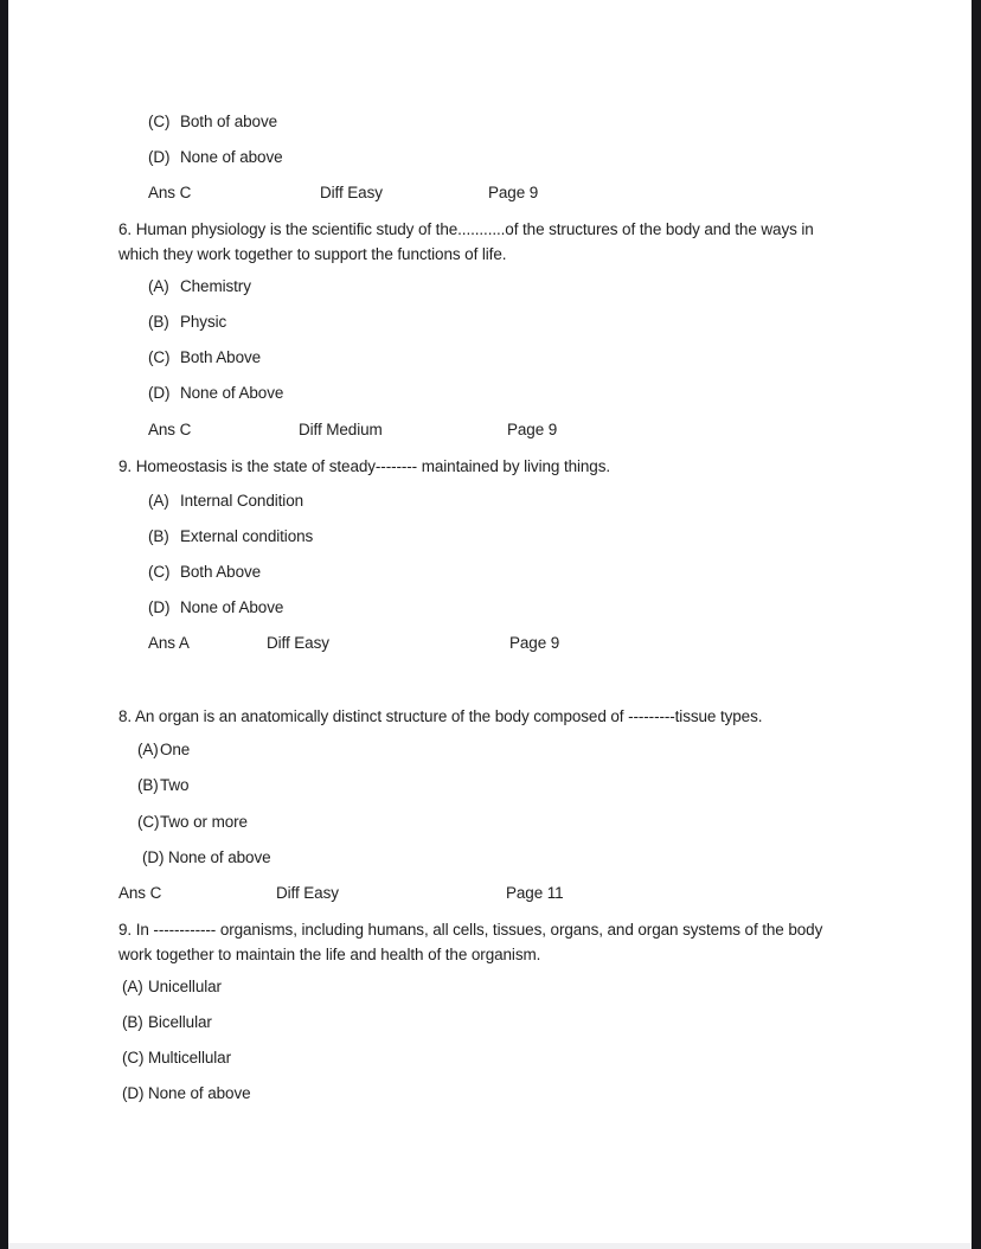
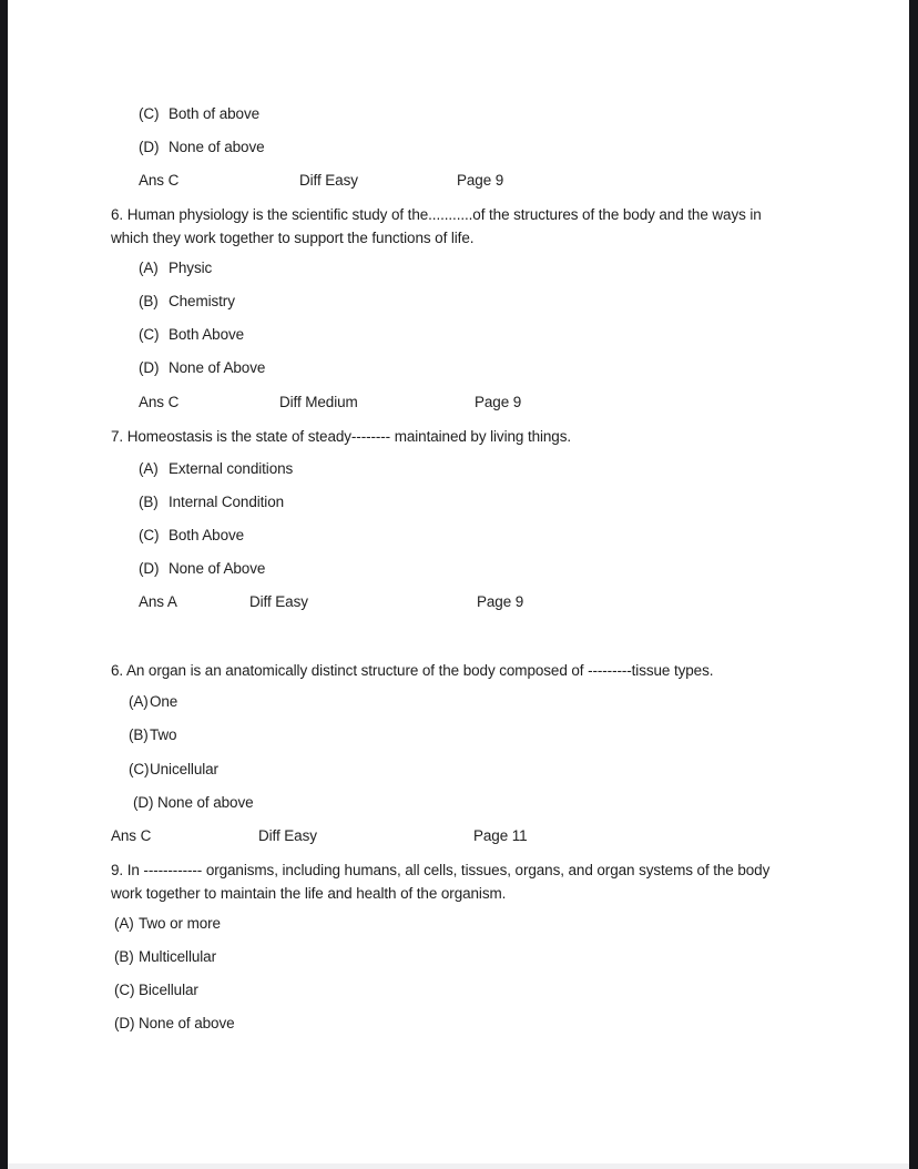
  (C)
  Both of above
  (D)
  None of above
  Ans C
  Diff Easy
  Page 9
  6. Human physiology is the scientific study of the...........of the structures of the body and the ways in
  which they work together to support the functions of life.
  (A)
- Chemistry
+ Physic
  (B)
- Physic
+ Chemistry
  (C)
  Both Above
  (D)
  None of Above
  Ans C
  Diff Medium
  Page 9
- 9. Homeostasis is the state of steady-------- maintained by living things.
+ 7. Homeostasis is the state of steady-------- maintained by living things.
  (A)
- Internal Condition
+ External conditions
  (B)
- External conditions
+ Internal Condition
  (C)
  Both Above
  (D)
  None of Above
  Ans A
  Diff Easy
  Page 9
- 8. An organ is an anatomically distinct structure of the body composed of ---------tissue types.
+ 6. An organ is an anatomically distinct structure of the body composed of ---------tissue types.
  (A)
  One
  (B)
  Two
  (C)
- Two or more
+ Unicellular
  (D)
  None of above
  Ans C
  Diff Easy
  Page 11
  9. In ------------ organisms, including humans, all cells, tissues, organs, and organ systems of the body
  work together to maintain the life and health of the organism.
  (A)
- Unicellular
+ Two or more
  (B)
- Bicellular
+ Multicellular
  (C)
- Multicellular
+ Bicellular
  (D)
  None of above
